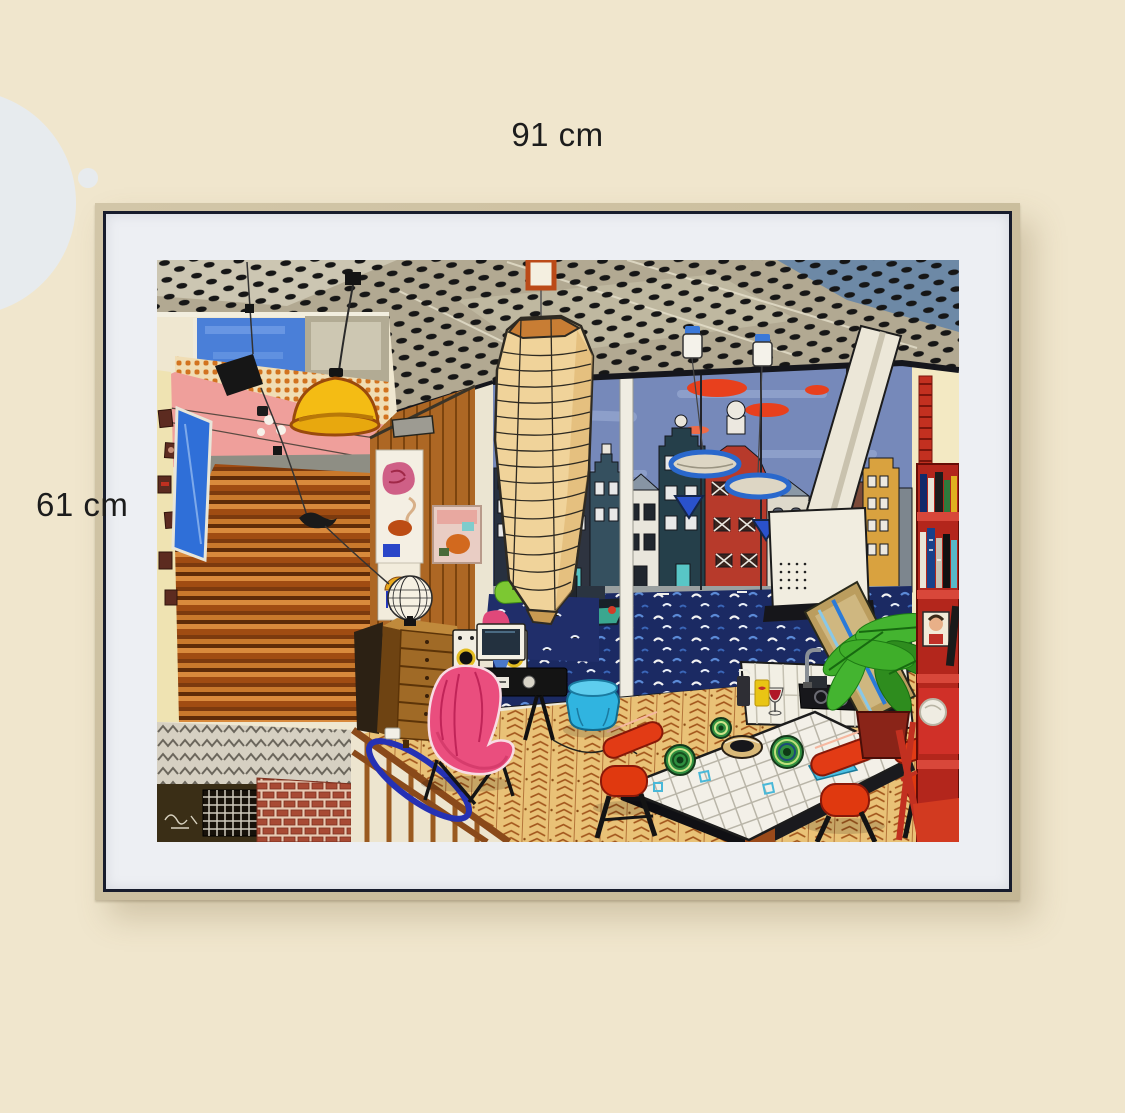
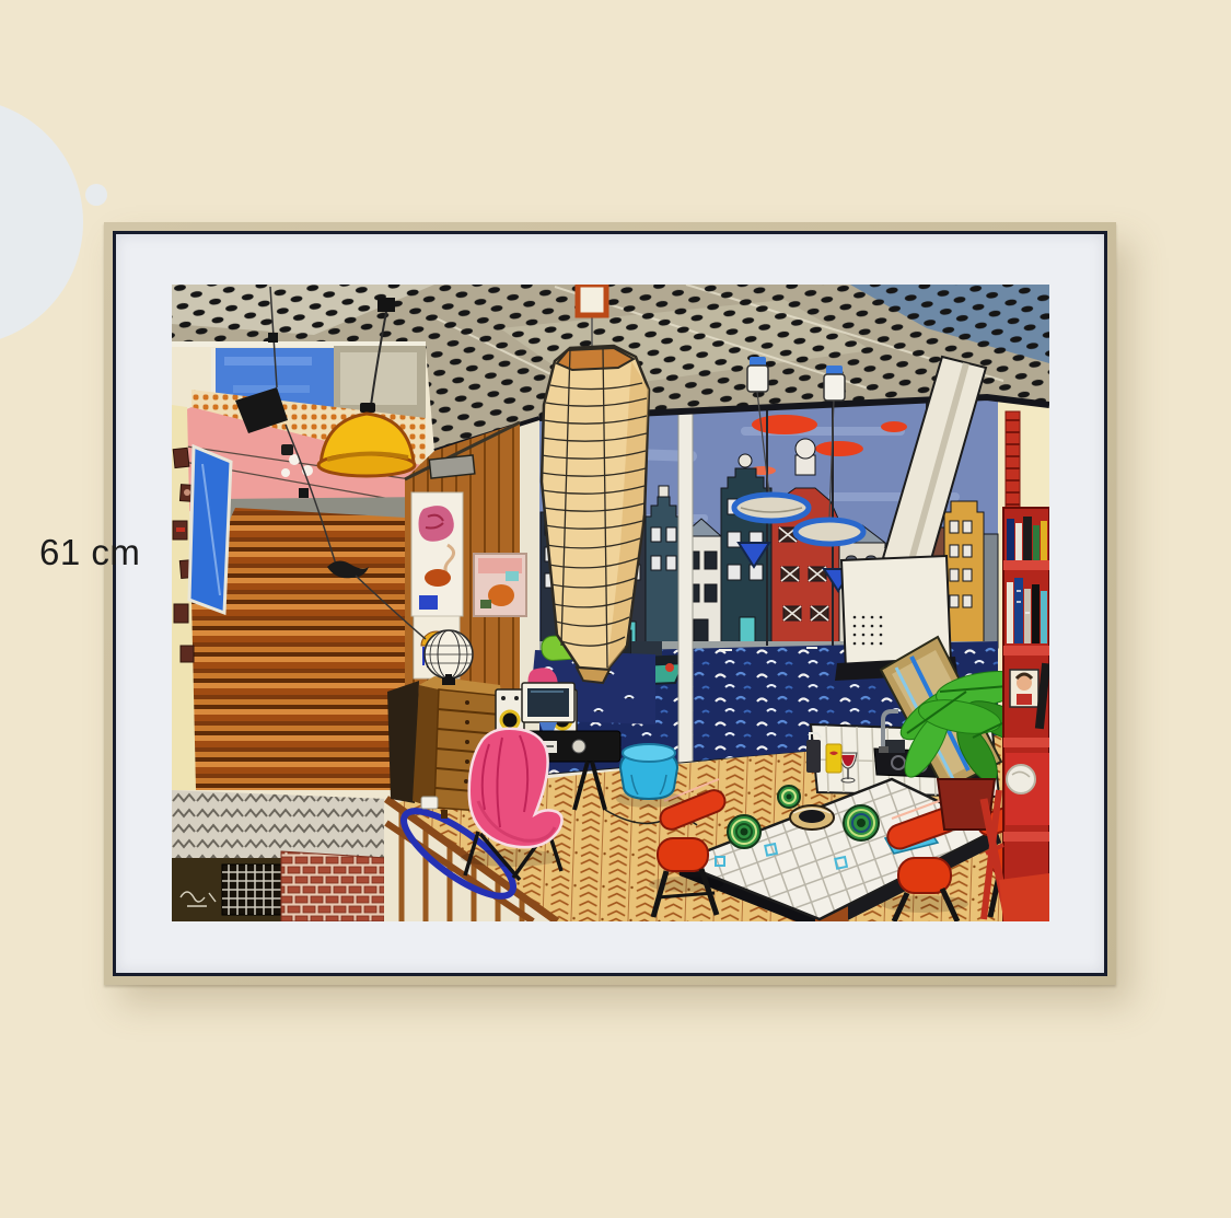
- 91 cm
  61 cm
